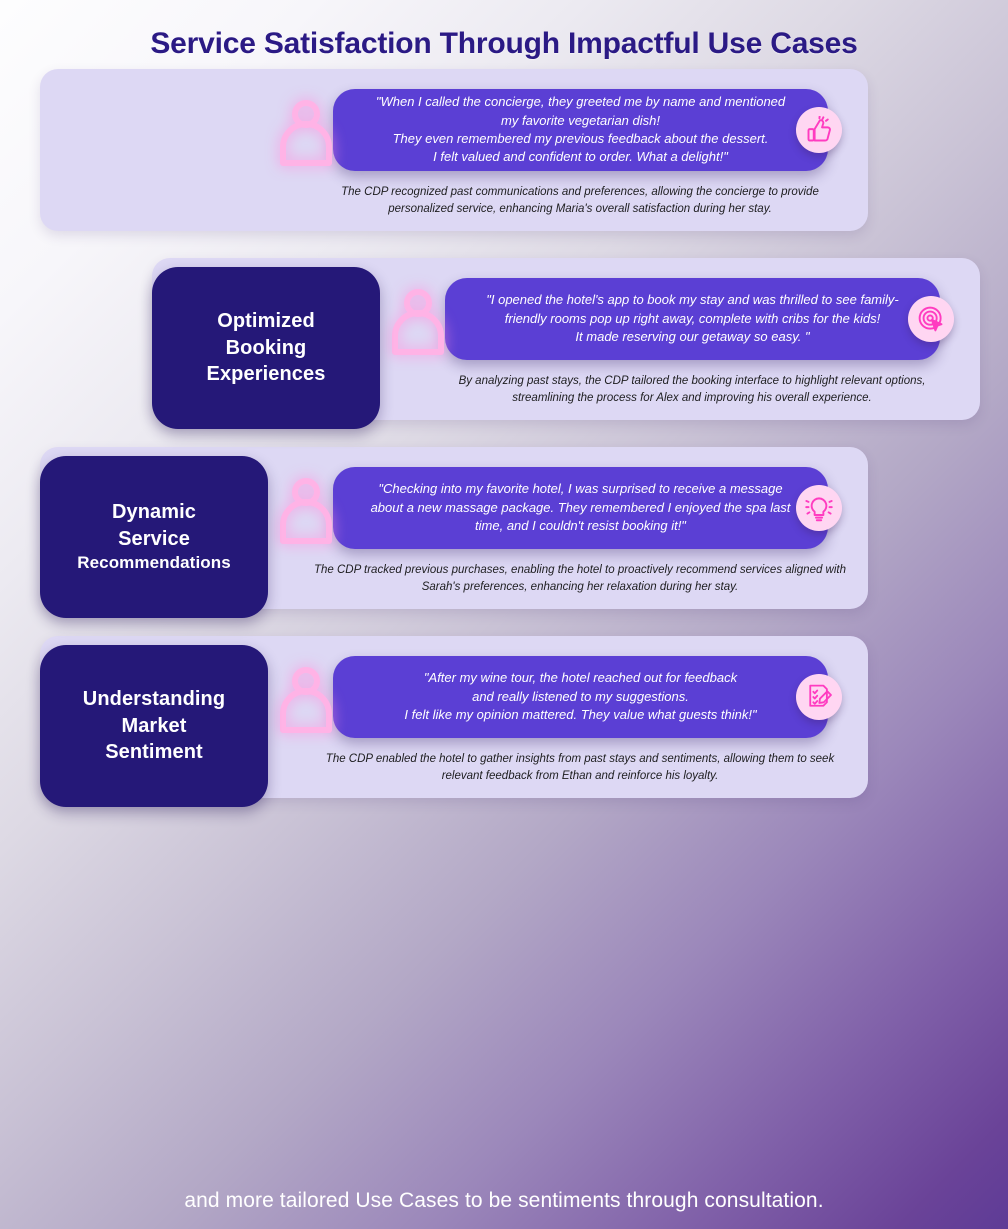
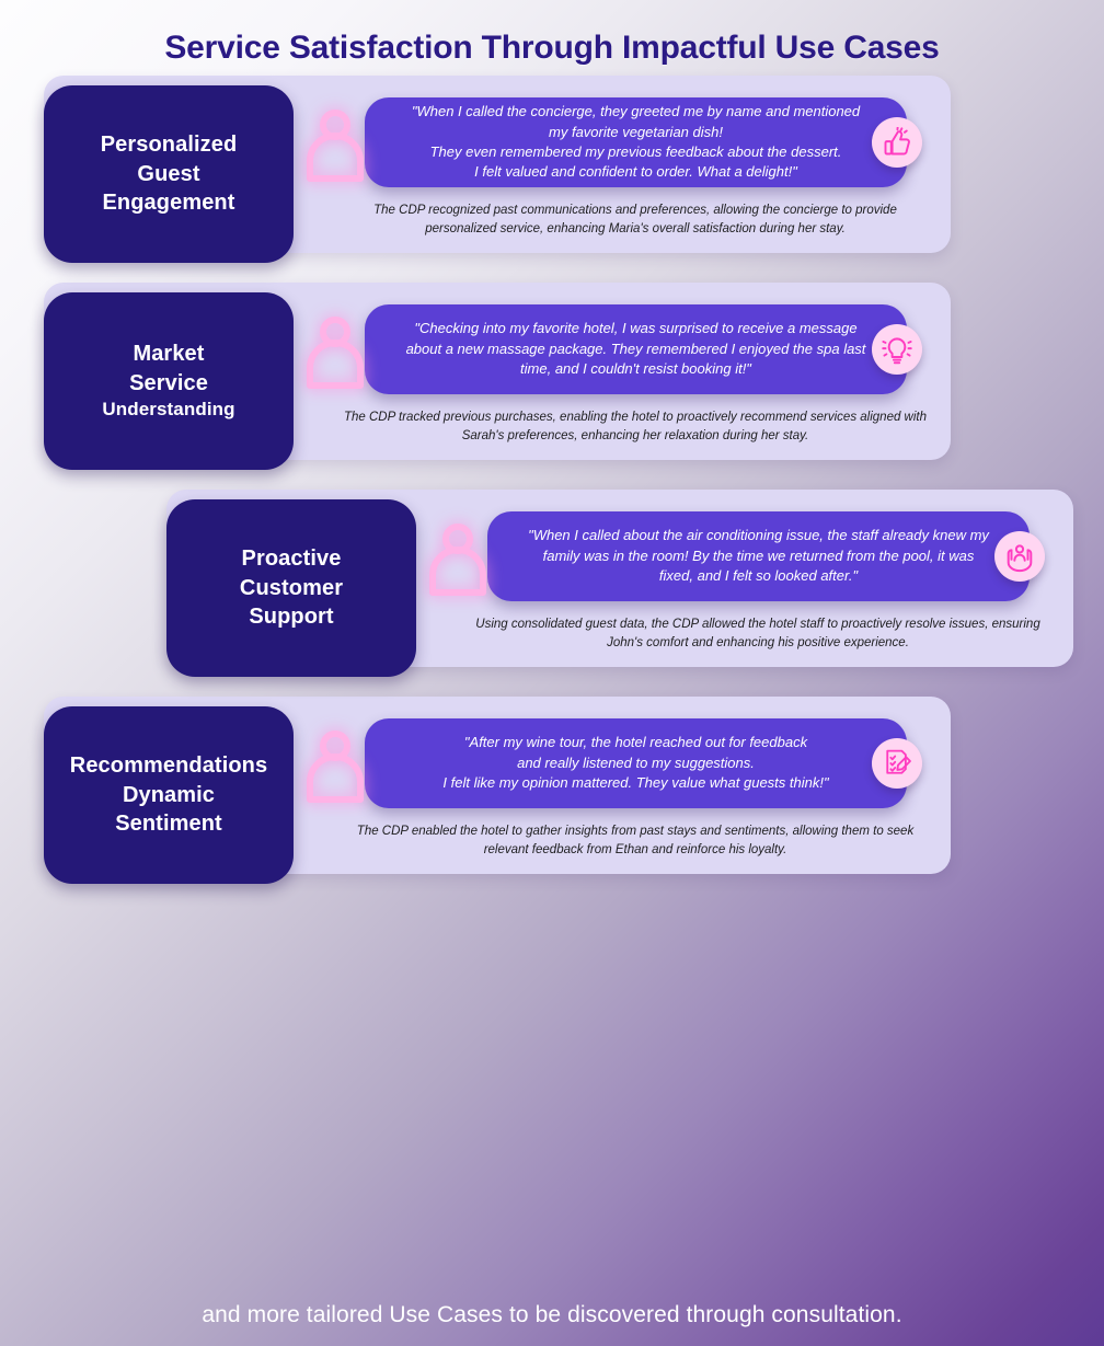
  Service Satisfaction Through Impactful Use Cases
+ Personalized
+ Guest
+ Engagement
  "When I called the concierge, they greeted me by name and mentioned
  my favorite vegetarian dish!
  They even remembered my previous feedback about the dessert.
  I felt valued and confident to order. What a delight!"
  The CDP recognized past communications and preferences, allowing the concierge to provide
  personalized service, enhancing Maria's overall satisfaction during her stay.
- Optimized
- Booking
- Experiences
- "I opened the hotel's app to book my stay and was thrilled to see family-
- friendly rooms pop up right away, complete with cribs for the kids!
- It made reserving our getaway so easy. "
- By analyzing past stays, the CDP tailored the booking interface to highlight relevant options,
- streamlining the process for Alex and improving his overall experience.
- Dynamic
+ Market
  Service
- Recommendations
+ Understanding
  "Checking into my favorite hotel, I was surprised to receive a message
  about a new massage package. They remembered I enjoyed the spa last
  time, and I couldn't resist booking it!"
  The CDP tracked previous purchases, enabling the hotel to proactively recommend services aligned with
  Sarah's preferences, enhancing her relaxation during her stay.
+ Proactive
+ Customer
+ Support
+ "When I called about the air conditioning issue, the staff already knew my
+ family was in the room! By the time we returned from the pool, it was
+ fixed, and I felt so looked after."
+ Using consolidated guest data, the CDP allowed the hotel staff to proactively resolve issues, ensuring
+ John's comfort and enhancing his positive experience.
- Understanding
+ Recommendations
- Market
+ Dynamic
  Sentiment
  "After my wine tour, the hotel reached out for feedback
  and really listened to my suggestions.
  I felt like my opinion mattered. They value what guests think!"
  The CDP enabled the hotel to gather insights from past stays and sentiments, allowing them to seek
  relevant feedback from Ethan and reinforce his loyalty.
- and more tailored Use Cases to be sentiments through consultation.
+ and more tailored Use Cases to be discovered through consultation.
